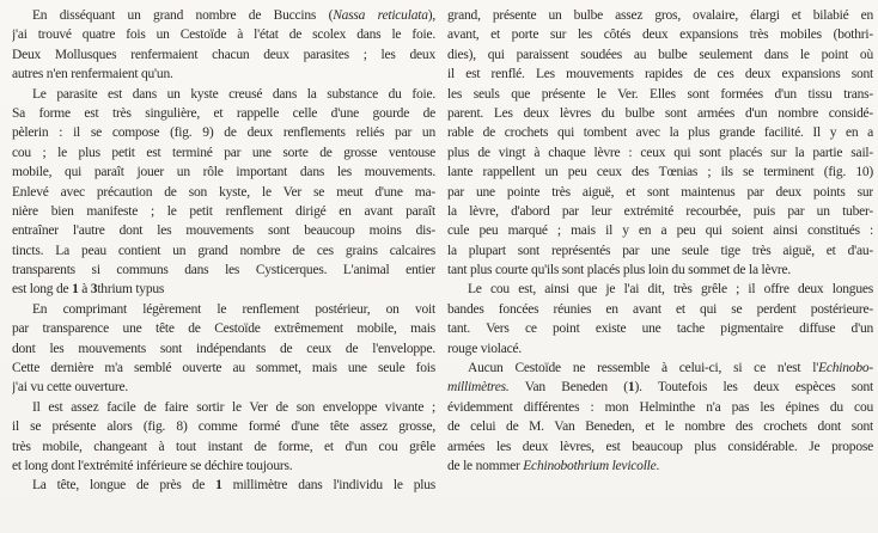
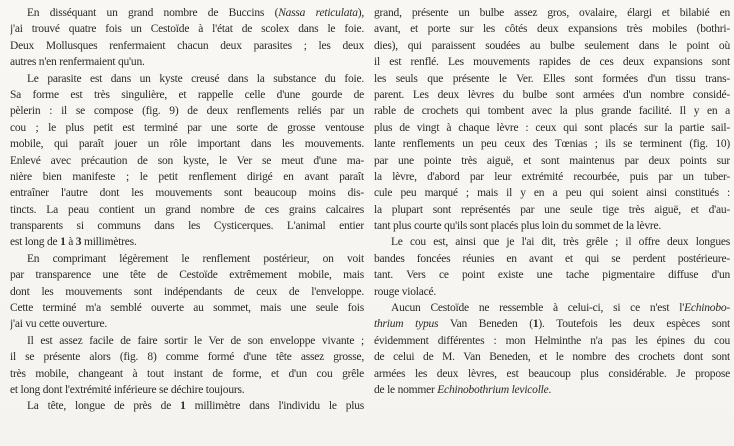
  En disséquant un grand nombre de Buccins (Nassa reticulata),
  j'ai trouvé quatre fois un Cestoïde à l'état de scolex dans le foie.
  Deux Mollusques renfermaient chacun deux parasites ; les deux
  autres n'en renfermaient qu'un.
  Le parasite est dans un kyste creusé dans la substance du foie.
  Sa forme est très singulière, et rappelle celle d'une gourde de
  pèlerin : il se compose (fig. 9) de deux renflements reliés par un
  cou ; le plus petit est terminé par une sorte de grosse ventouse
  mobile, qui paraît jouer un rôle important dans les mouvements.
  Enlevé avec précaution de son kyste, le Ver se meut d'une ma-
  nière bien manifeste ; le petit renflement dirigé en avant paraît
  entraîner l'autre dont les mouvements sont beaucoup moins dis-
  tincts. La peau contient un grand nombre de ces grains calcaires
  transparents si communs dans les Cysticerques. L'animal entier
- est long de 1 à 3thrium typus
+ est long de 1 à 3 millimètres.
  En comprimant légèrement le renflement postérieur, on voit
  par transparence une tête de Cestoïde extrêmement mobile, mais
  dont les mouvements sont indépendants de ceux de l'enveloppe.
- Cette dernière m'a semblé ouverte au sommet, mais une seule fois
+ Cette terminé m'a semblé ouverte au sommet, mais une seule fois
  j'ai vu cette ouverture.
  Il est assez facile de faire sortir le Ver de son enveloppe vivante ;
  il se présente alors (fig. 8) comme formé d'une tête assez grosse,
  très mobile, changeant à tout instant de forme, et d'un cou grêle
  et long dont l'extrémité inférieure se déchire toujours.
  La tête, longue de près de 1 millimètre dans l'individu le plus
  grand, présente un bulbe assez gros, ovalaire, élargi et bilabié en
  avant, et porte sur les côtés deux expansions très mobiles (bothri-
  dies), qui paraissent soudées au bulbe seulement dans le point où
  il est renflé. Les mouvements rapides de ces deux expansions sont
  les seuls que présente le Ver. Elles sont formées d'un tissu trans-
  parent. Les deux lèvres du bulbe sont armées d'un nombre considé-
  rable de crochets qui tombent avec la plus grande facilité. Il y en a
  plus de vingt à chaque lèvre : ceux qui sont placés sur la partie sail-
- lante rappellent un peu ceux des Tœnias ; ils se terminent (fig. 10)
+ lante renflements un peu ceux des Tœnias ; ils se terminent (fig. 10)
  par une pointe très aiguë, et sont maintenus par deux points sur
  la lèvre, d'abord par leur extrémité recourbée, puis par un tuber-
  cule peu marqué ; mais il y en a peu qui soient ainsi constitués :
  la plupart sont représentés par une seule tige très aiguë, et d'au-
  tant plus courte qu'ils sont placés plus loin du sommet de la lèvre.
  Le cou est, ainsi que je l'ai dit, très grêle ; il offre deux longues
  bandes foncées réunies en avant et qui se perdent postérieure-
  tant. Vers ce point existe une tache pigmentaire diffuse d'un
  rouge violacé.
  Aucun Cestoïde ne ressemble à celui-ci, si ce n'est l'Echinobo-
- millimètres. Van Beneden (1). Toutefois les deux espèces sont
+ thrium typus Van Beneden (1). Toutefois les deux espèces sont
  évidemment différentes : mon Helminthe n'a pas les épines du cou
  de celui de M. Van Beneden, et le nombre des crochets dont sont
  armées les deux lèvres, est beaucoup plus considérable. Je propose
  de le nommer Echinobothrium levicolle.
